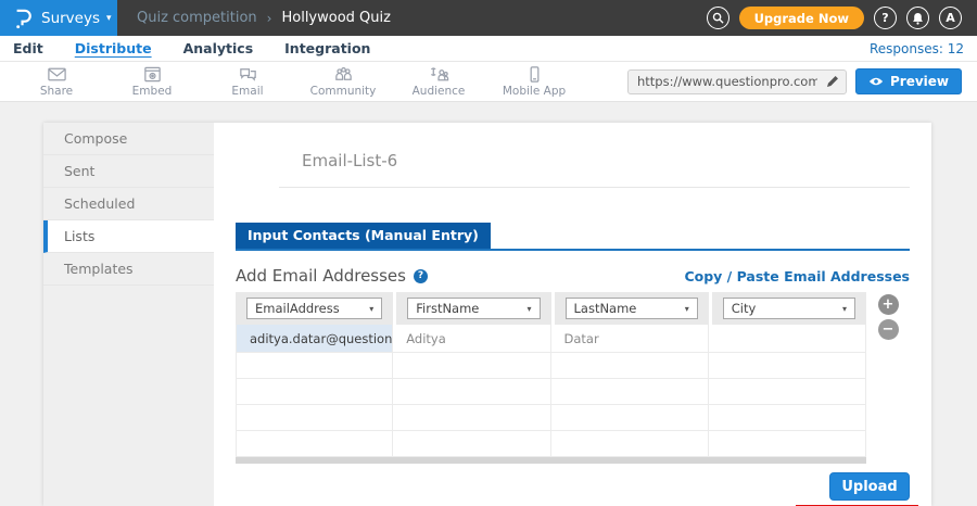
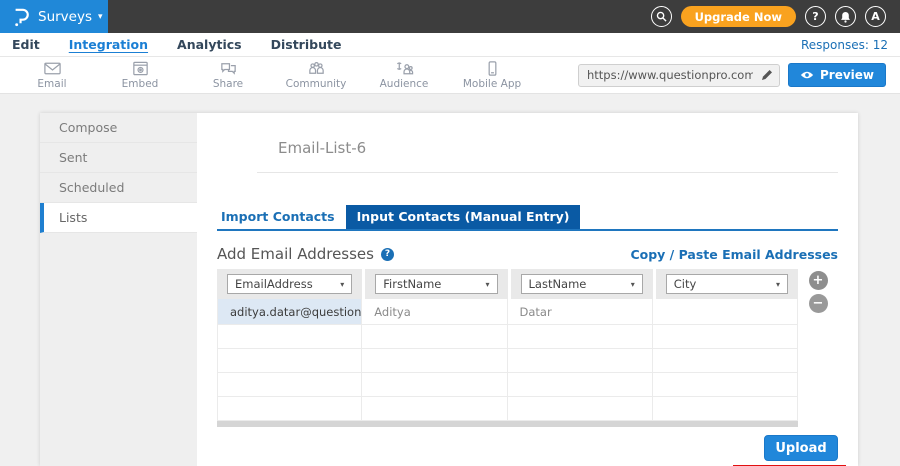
  Surveys
  ▾
- Quiz competition
- ›
- Hollywood Quiz
  Upgrade Now
  ?
  A
  Edit
- Distribute
+ Integration
  Analytics
- Integration
+ Distribute
  Responses: 12
- Share
+ Email
  Embed
- Email
+ Share
  Community
  Audience
  Mobile App
  https://www.questionpro.com
  Preview
  Compose
  Sent
  Scheduled
  Lists
- Templates
  Email-List-6
+ Import Contacts
  Input Contacts (Manual Entry)
  Add Email Addresses
  ?
  Copy / Paste Email Addresses
  EmailAddress
  ▾
  FirstName
  ▾
  LastName
  ▾
  City
  ▾
  aditya.datar@question
  Aditya
  Datar
  +
  −
  Upload
